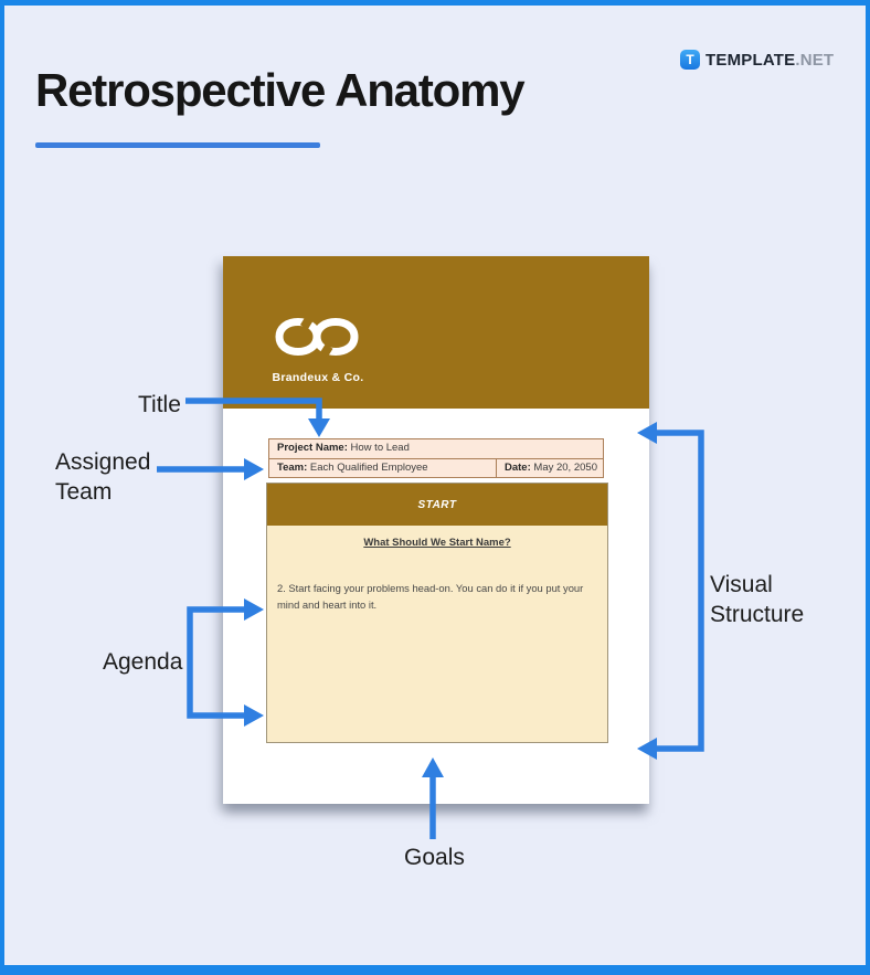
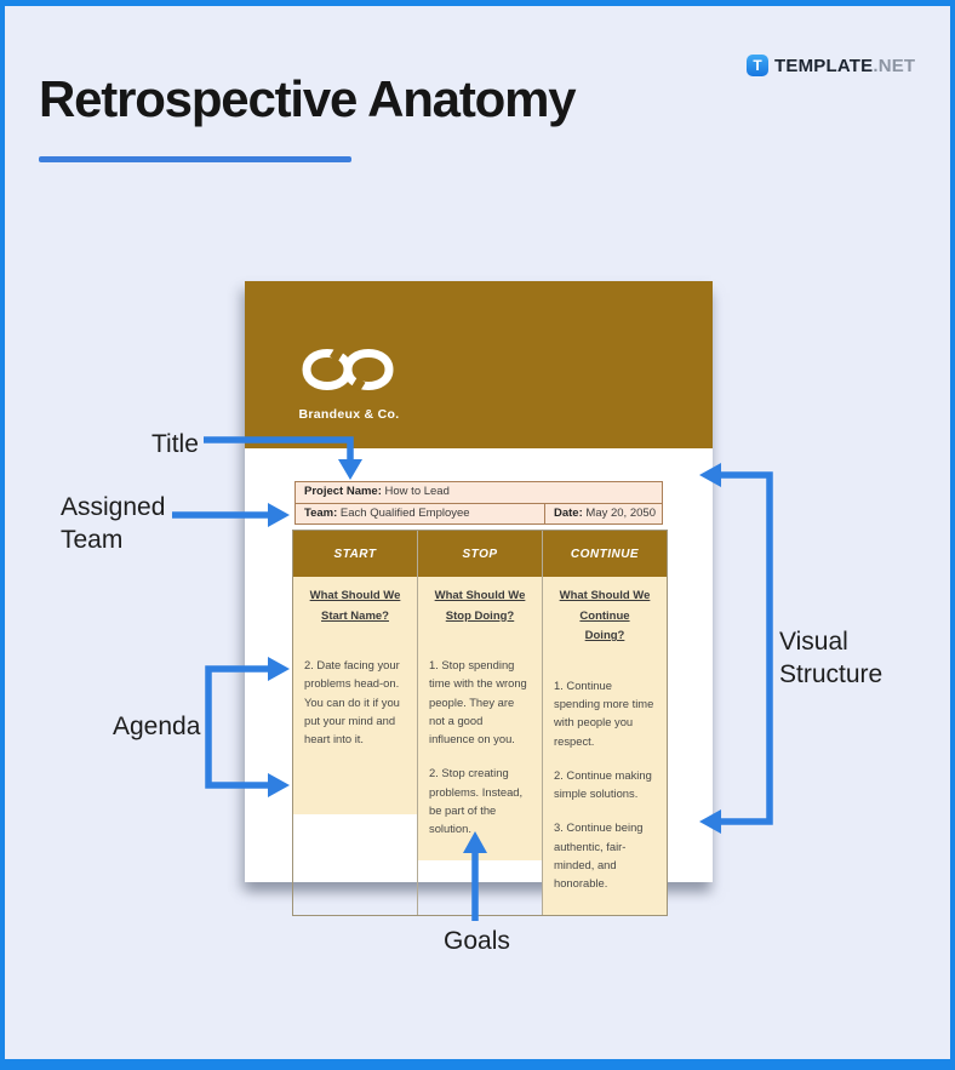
  Retrospective Anatomy
  T
  TEMPLATE.NET
  Brandeux & Co.
  Project Name: How to Lead
  Team: Each Qualified Employee
  Date: May 20, 2050
  START
  What Should We Start Name?
- 2. Start facing your problems head-on. You can do it if you put your mind and heart into it.
+ 2. Date facing your problems head-on. You can do it if you put your mind and heart into it.
+ STOP
+ What Should We Stop Doing?
+ 1. Stop spending time with the wrong people. They are not a good influence on you.
+ 2. Stop creating problems. Instead, be part of the solution.
+ CONTINUE
+ What Should We Continue Doing?
+ 1. Continue spending more time with people you respect.
+ 2. Continue making simple solutions.
+ 3. Continue being authentic, fair-minded, and honorable.
  Title
  Assigned Team
  Agenda
  Goals
  Visual Structure
